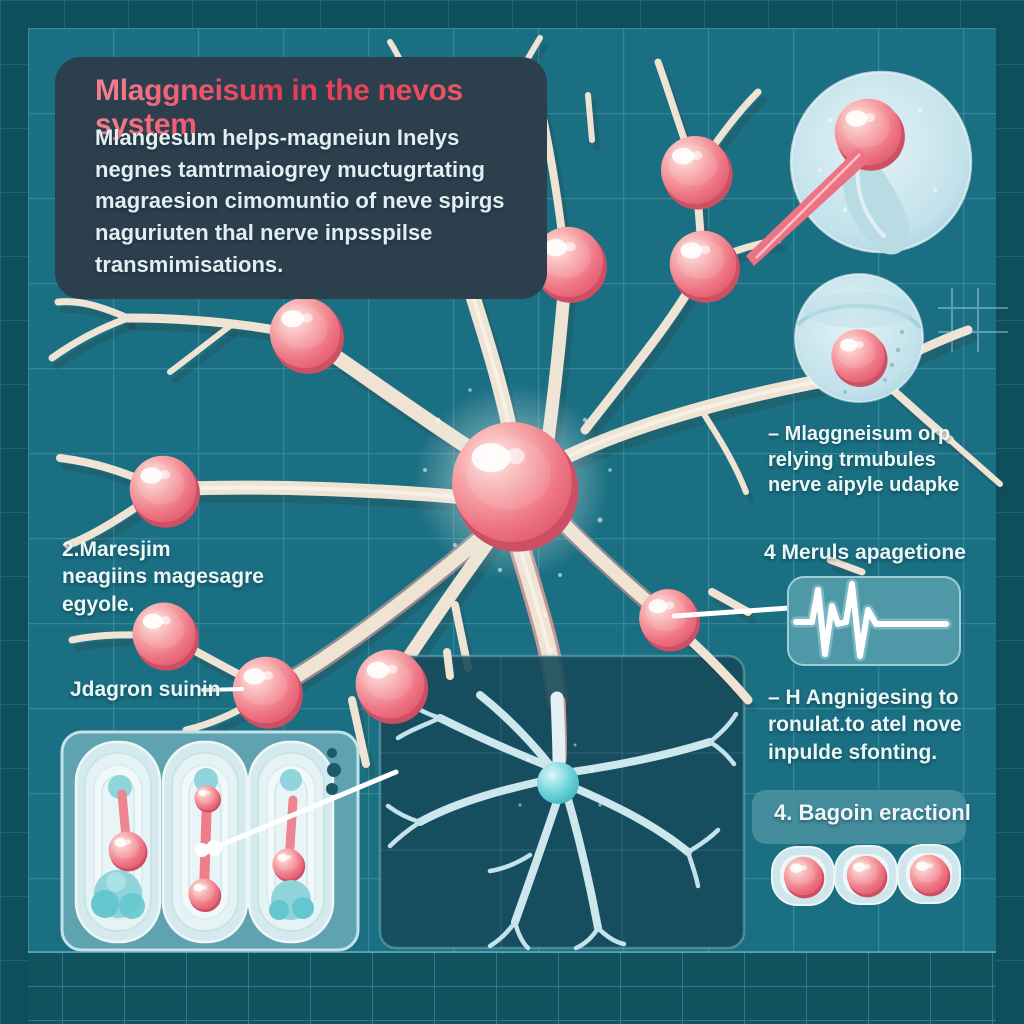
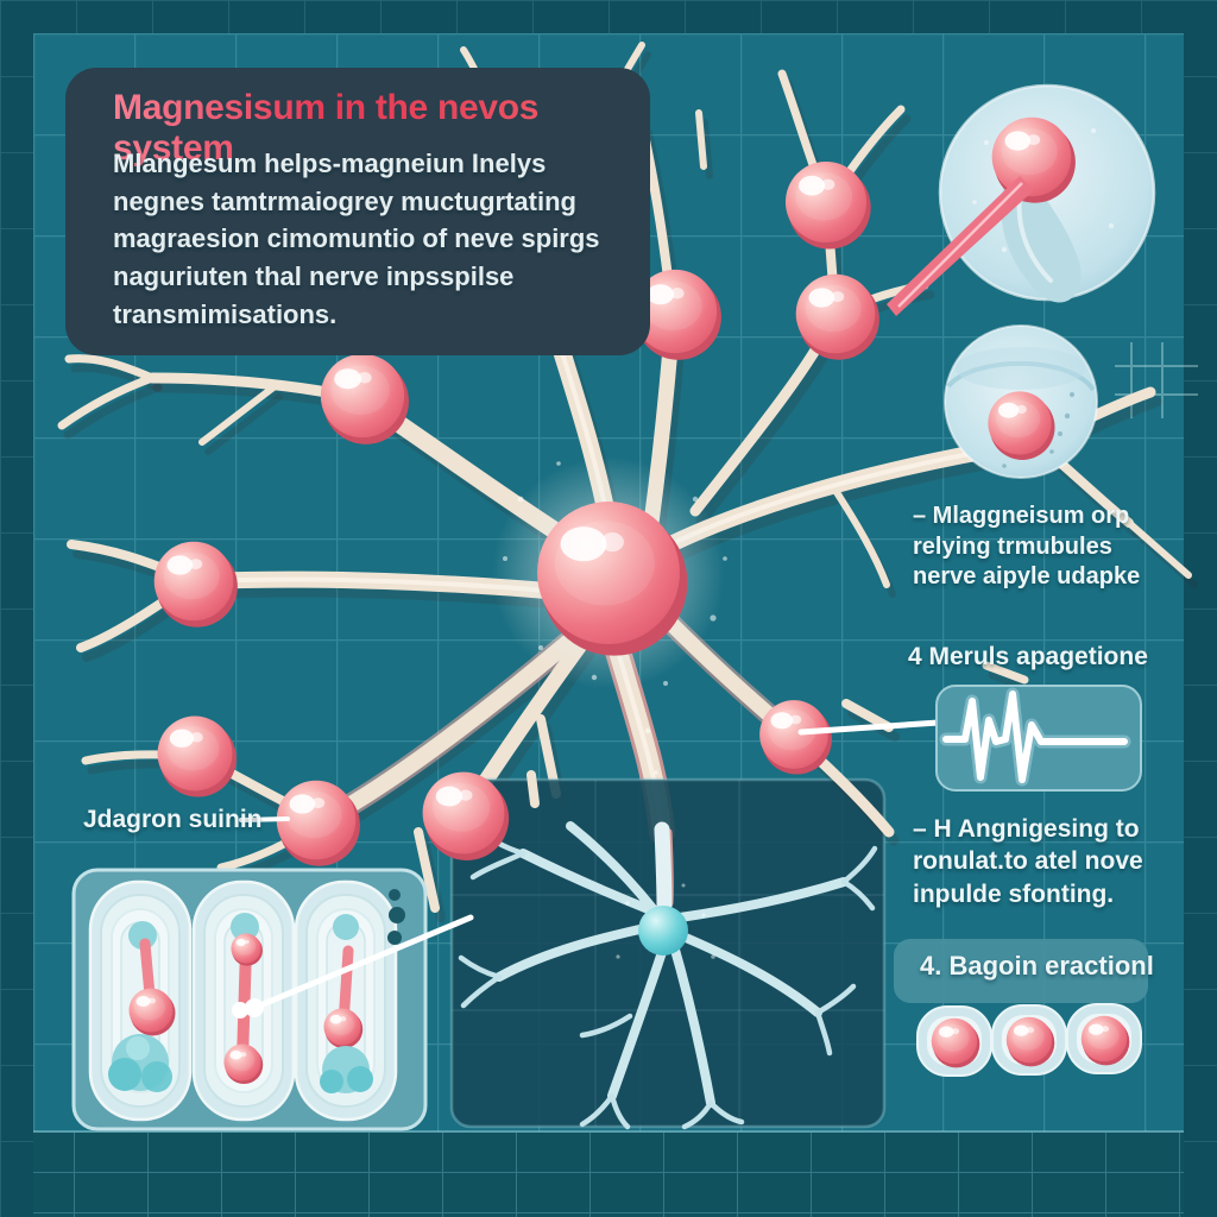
- Mlaggneisum in the nevos system
+ Magnesisum in the nevos system
  Mlangesum helps-magneiun Inelys
  negnes tamtrmaiogrey muctugrtating
  magraesion cimomuntio of neve spirgs
  naguriuten thal nerve inpsspilse
  transmimisations.
- 2.Maresjim
- neagiins magesagre
- egyole.
  Jdagron suinin
  – Mlaggneisum orp
  relying trmubules
  nerve aipyle udapke
  4 Meruls apagetione
  – H Angnigesing to
  ronulat.to atel nove
  inpulde sfonting.
  4. Bagoin eractionl
